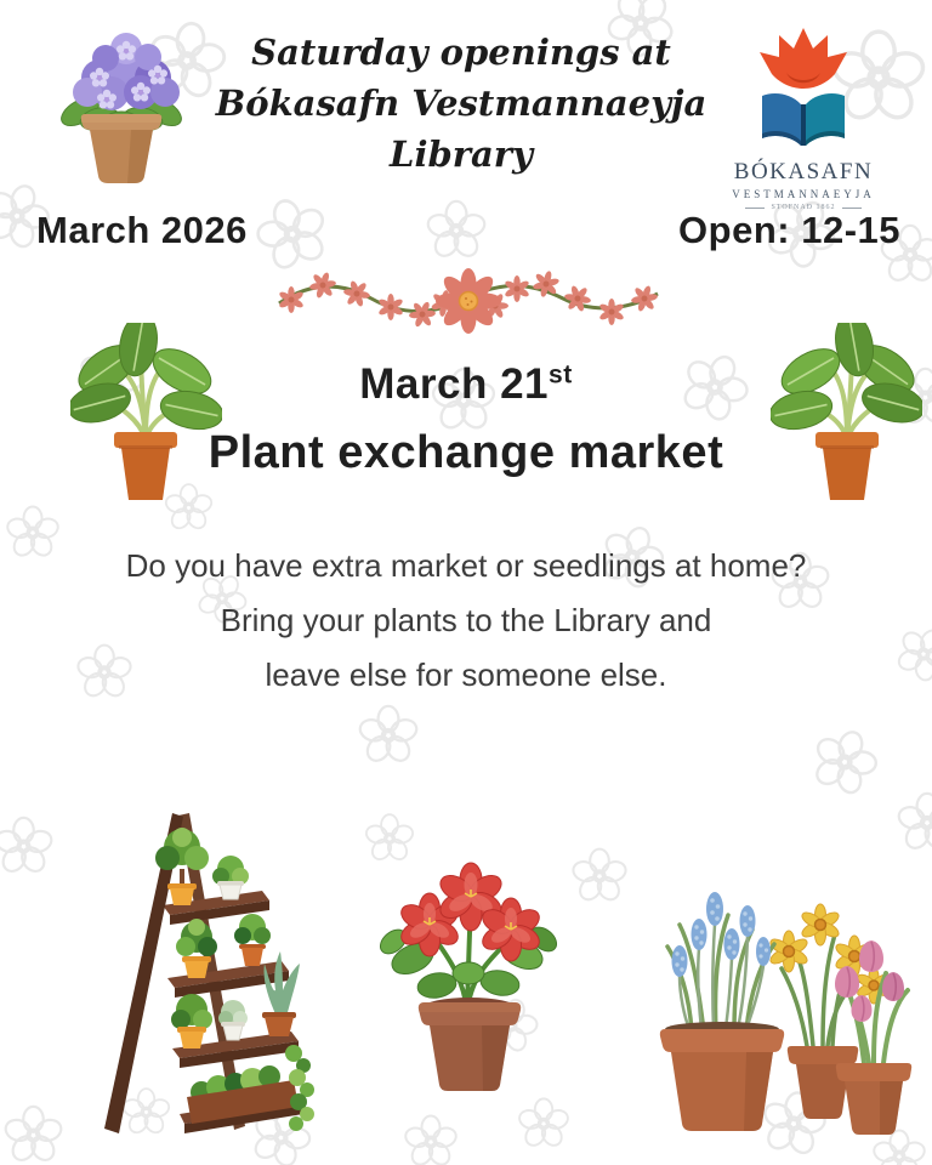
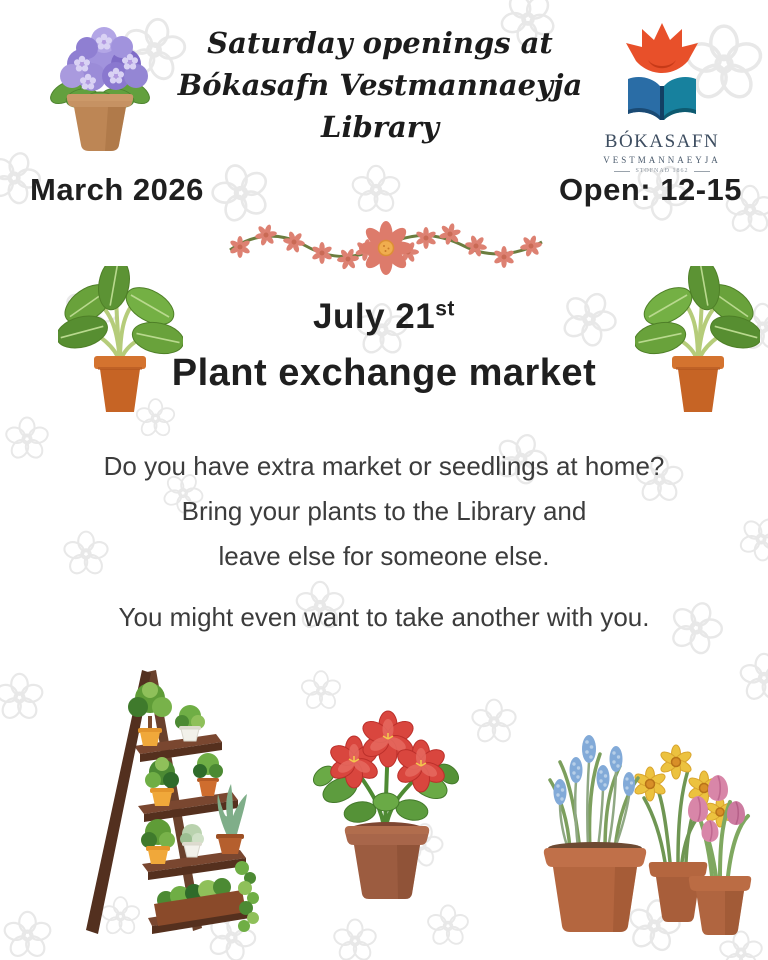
  Saturday openings at
  Bókasafn Vestmannaeyja Library
  BÓKASAFN
  VESTMANNAEYJA
  March 2026
  Open: 12-15
- March 21st
+ July 21st
  Plant exchange market
  Do you have extra market or seedlings at home?
  Bring your plants to the Library and
  leave else for someone else.
+ You might even want to take another with you.
